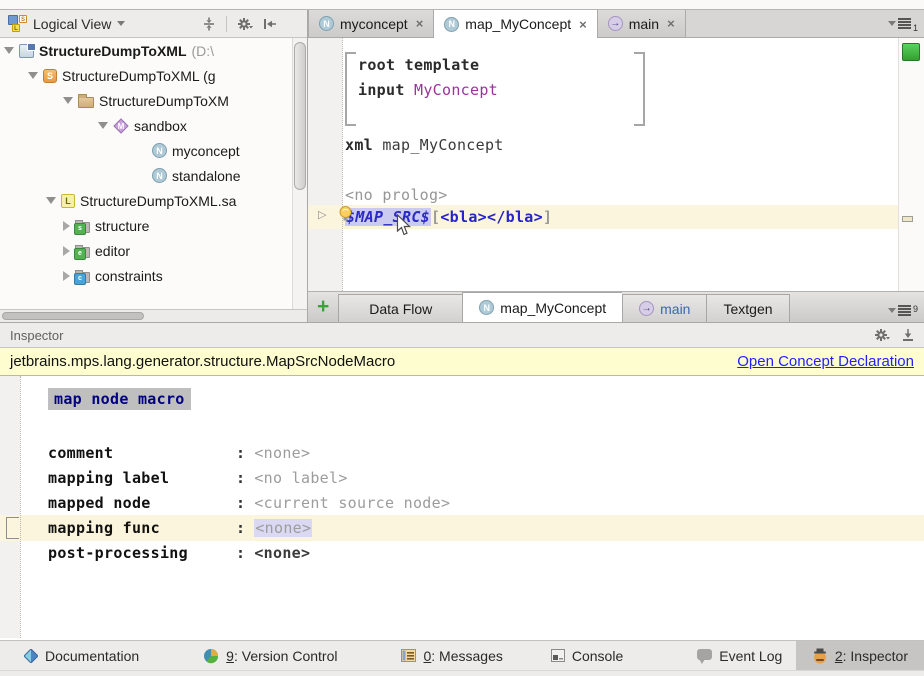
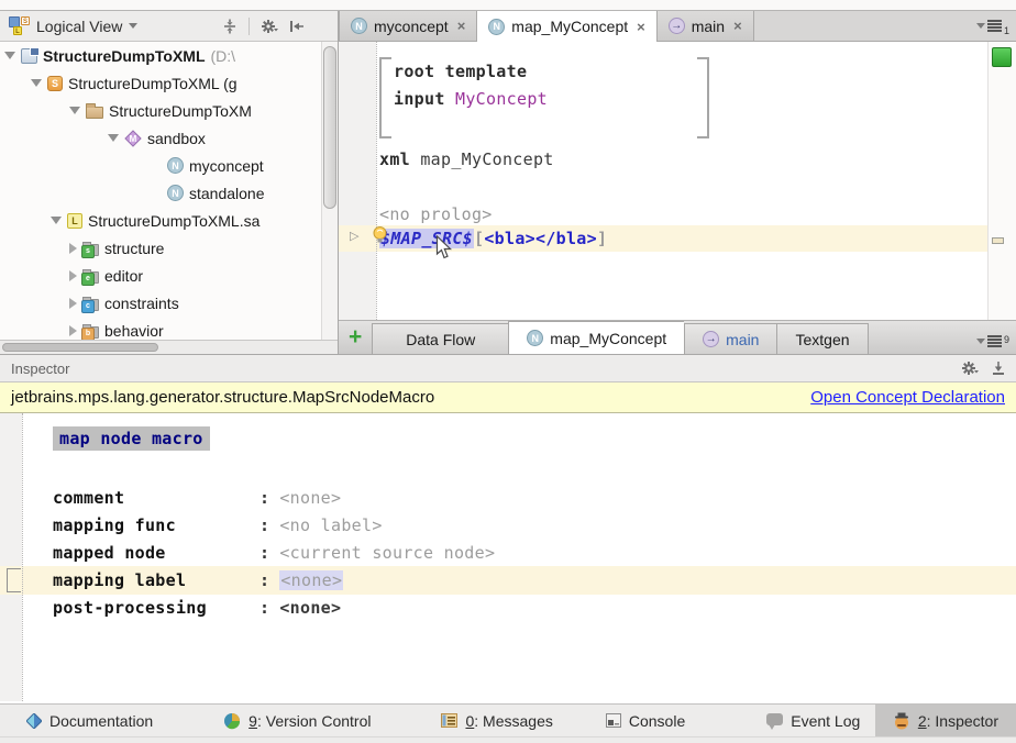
  Logical View
  StructureDumpToXML
  (D:\
  StructureDumpToXML (g
  StructureDumpToXM
  M
  sandbox
  myconcept
  standalone
  StructureDumpToXML.sa
  structure
  editor
  constraints
+ behavior
  myconcept
  ×
  map_MyConcept
  ×
  main
  ×
  1
  root template
  input MyConcept
  xml map_MyConcept
  <no prolog>
  $MAP_RC$[<bla></bla>]
  +
  Data Flow
  map_MyConcept
  main
  Textgen
  9
  Inspector
  jetbrains.mps.lang.generator.structure.MapSrcNodeMacro
  Open Concept Declaration
  map node macro
  comment : <none>
- mapping label : <no label>
+ mapping func : <no label>
  mapped node : <current source node>
- mapping func : <none>
+ mapping label : <none>
  post-processing : <none>
  Documentation
  9: Version Control
  0: Messages
  Console
  Event Log
  2: Inspector
